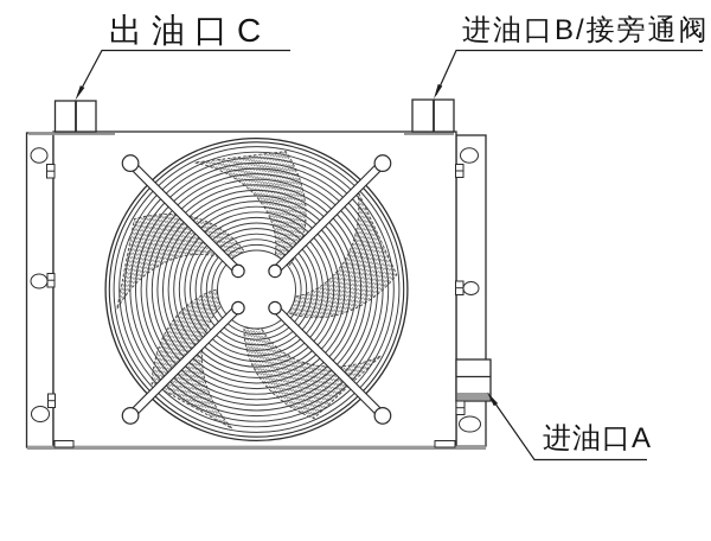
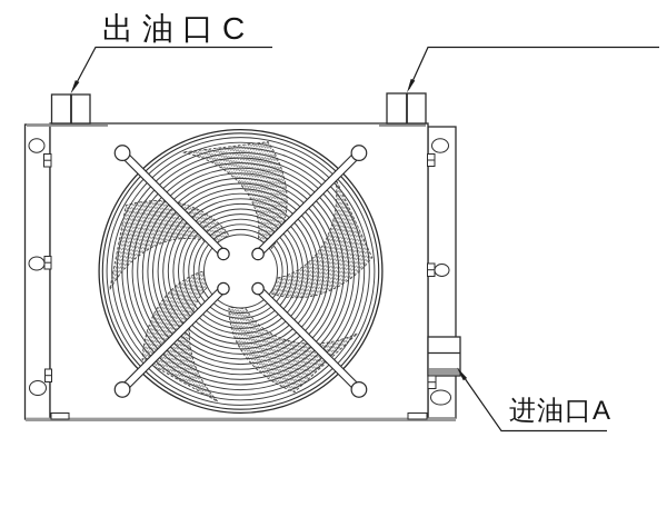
  出油口C
- 进油口B/接旁通阀
  进油口A
